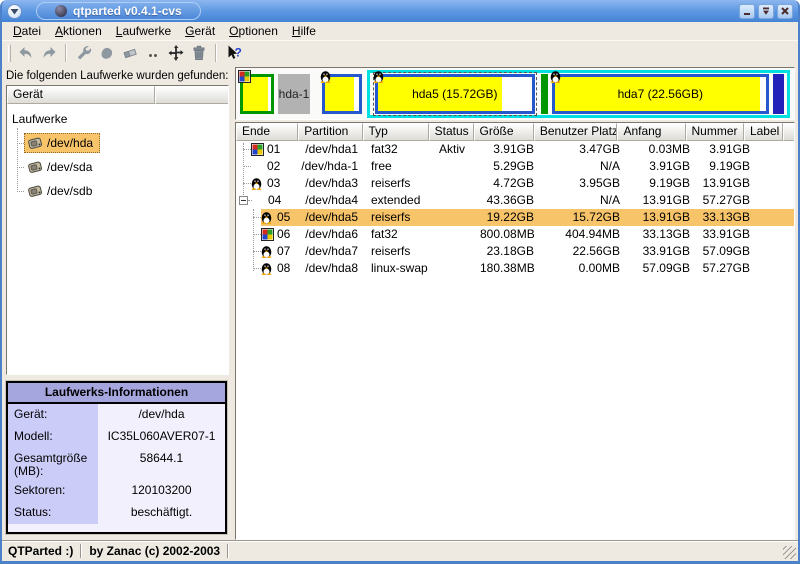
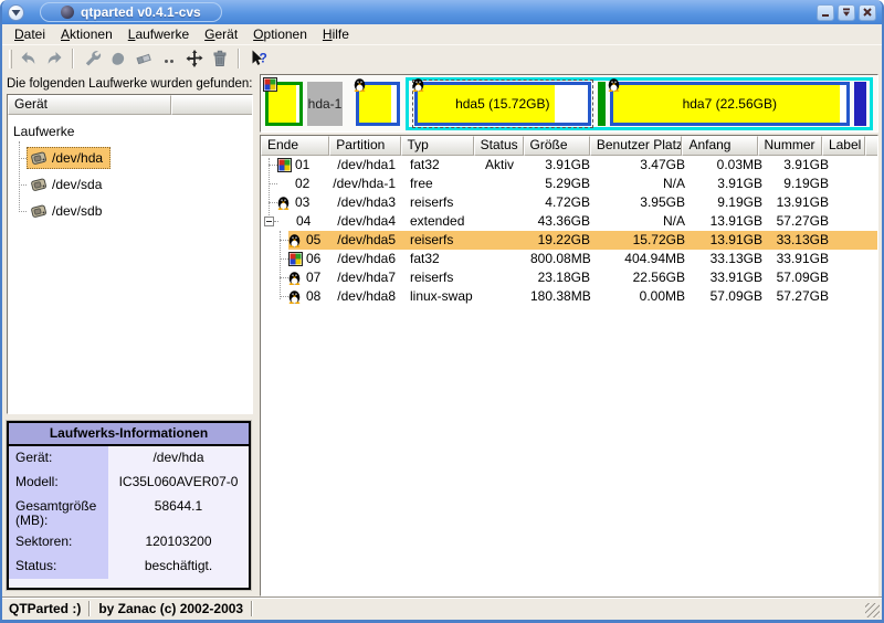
  qtparted v0.4.1-cvs
  Datei
  Aktionen
  Laufwerke
  Gerät
  Optionen
  Hilfe
  ?
  Die folgenden Laufwerke wurden gefunden:
  Gerät
  Laufwerke
  /dev/hda
  /dev/sda
  /dev/sdb
  Laufwerks-Informationen
  Gerät:
  /dev/hda
  Modell:
- IC35L060AVER07-1
+ IC35L060AVER07-0
  Gesamtgröße (MB):
  58644.1
  Sektoren:
  120103200
  Status:
  beschäftigt.
  hda-1
  hda5 (15.72GB)
  hda7 (22.56GB)
  Ende
  Partition
  Typ
  Status
  Größe
  Benutzer Platz
  Anfang
  Nummer
  Label
  01
  /dev/hda1
  fat32
  Aktiv
  3.91GB
  3.47GB
  0.03MB
  3.91GB
  02
  /dev/hda-1
  free
  5.29GB
  N/A
  3.91GB
  9.19GB
  03
  /dev/hda3
  reiserfs
  4.72GB
  3.95GB
  9.19GB
  13.91GB
  04
  /dev/hda4
  extended
  43.36GB
  N/A
  13.91GB
  57.27GB
  05
  /dev/hda5
  reiserfs
  19.22GB
  15.72GB
  13.91GB
  33.13GB
  06
  /dev/hda6
  fat32
  800.08MB
  404.94MB
  33.13GB
  33.91GB
  07
  /dev/hda7
  reiserfs
  23.18GB
  22.56GB
  33.91GB
  57.09GB
  08
  /dev/hda8
  linux-swap
  180.38MB
  0.00MB
  57.09GB
  57.27GB
  QTParted :)
  by Zanac (c) 2002-2003
